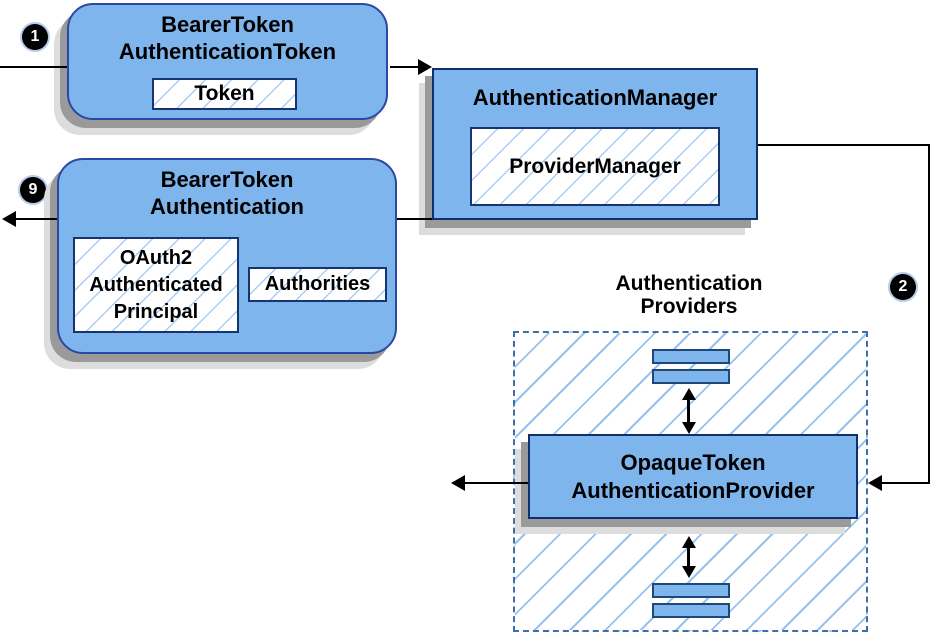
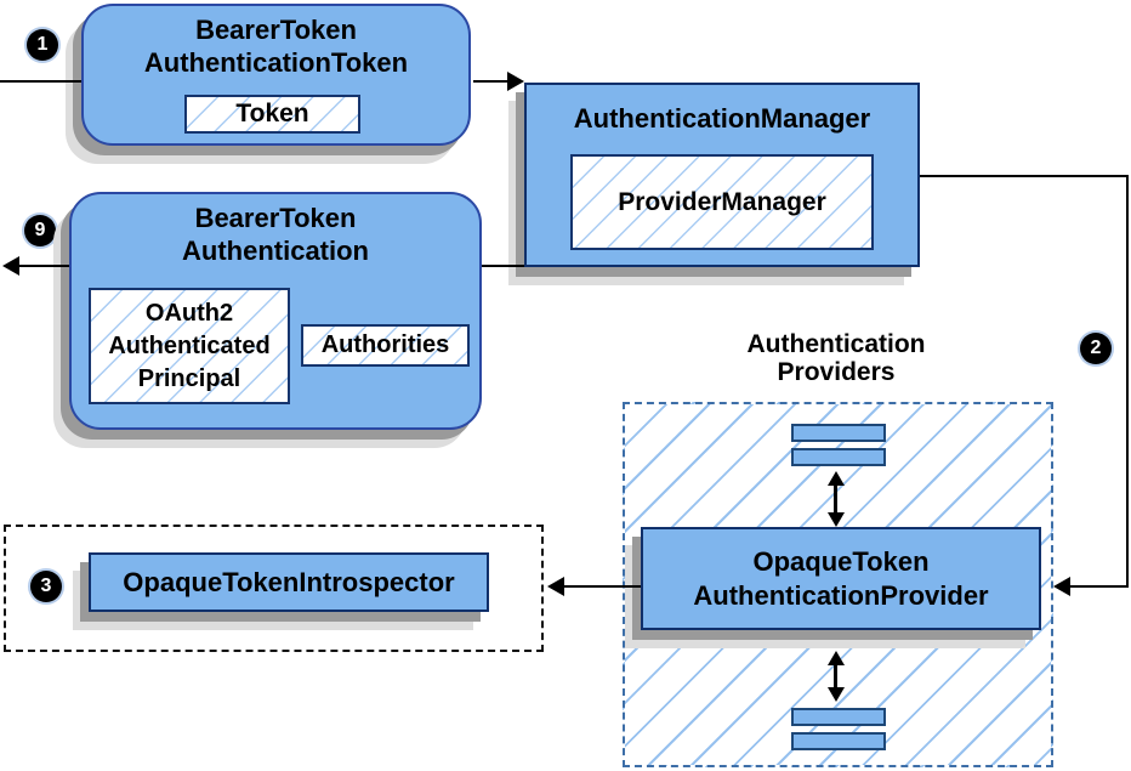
  1
  9
  2
  BearerToken
  AuthenticationToken
  Token
  AuthenticationManager
  ProviderManager
  BearerToken
  Authentication
  OAuth2
  Authenticated
  Principal
  Authorities
  Authentication
  Providers
  OpaqueToken
  AuthenticationProvider
+ 3
+ OpaqueTokenIntrospector
